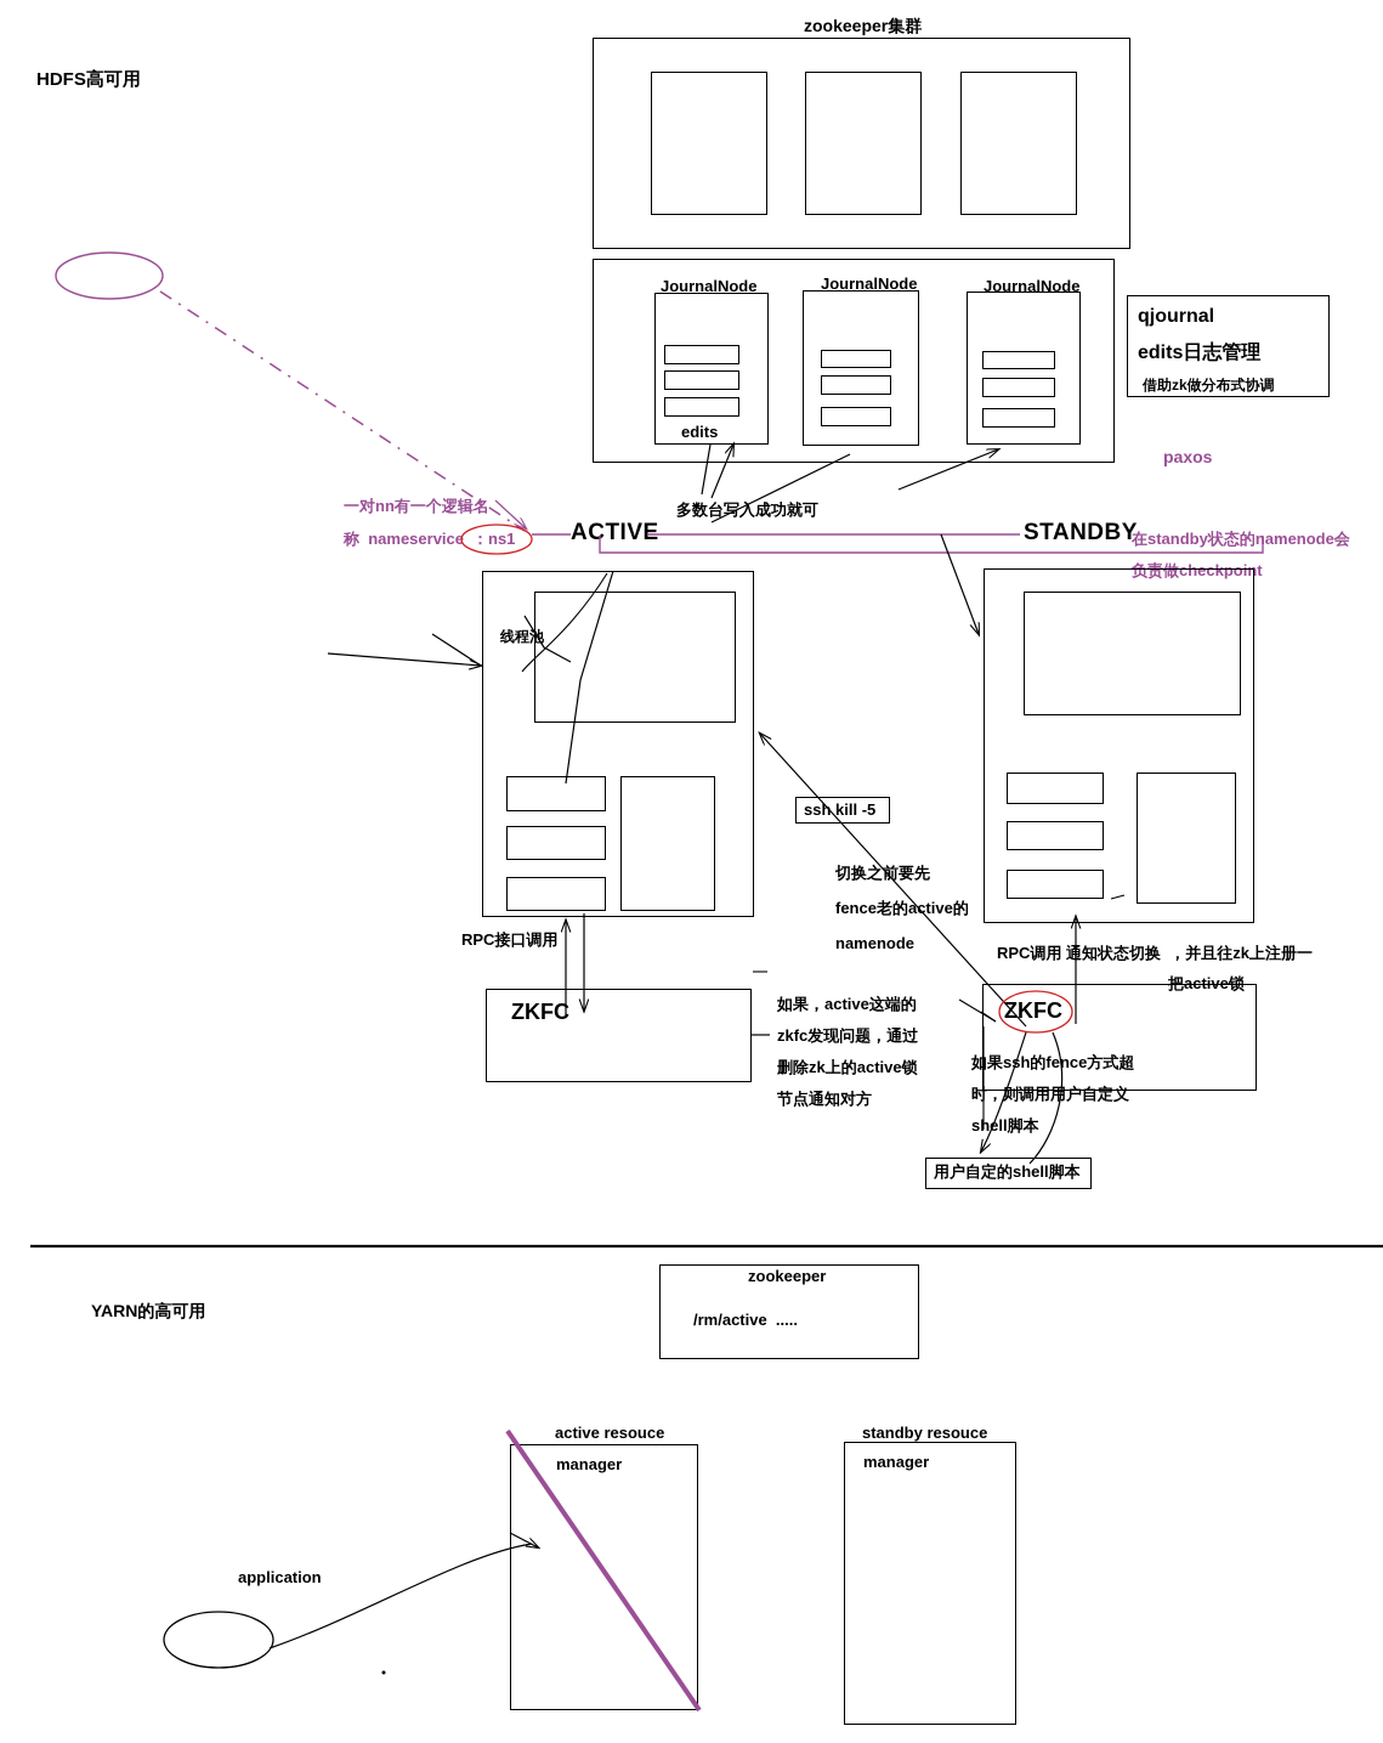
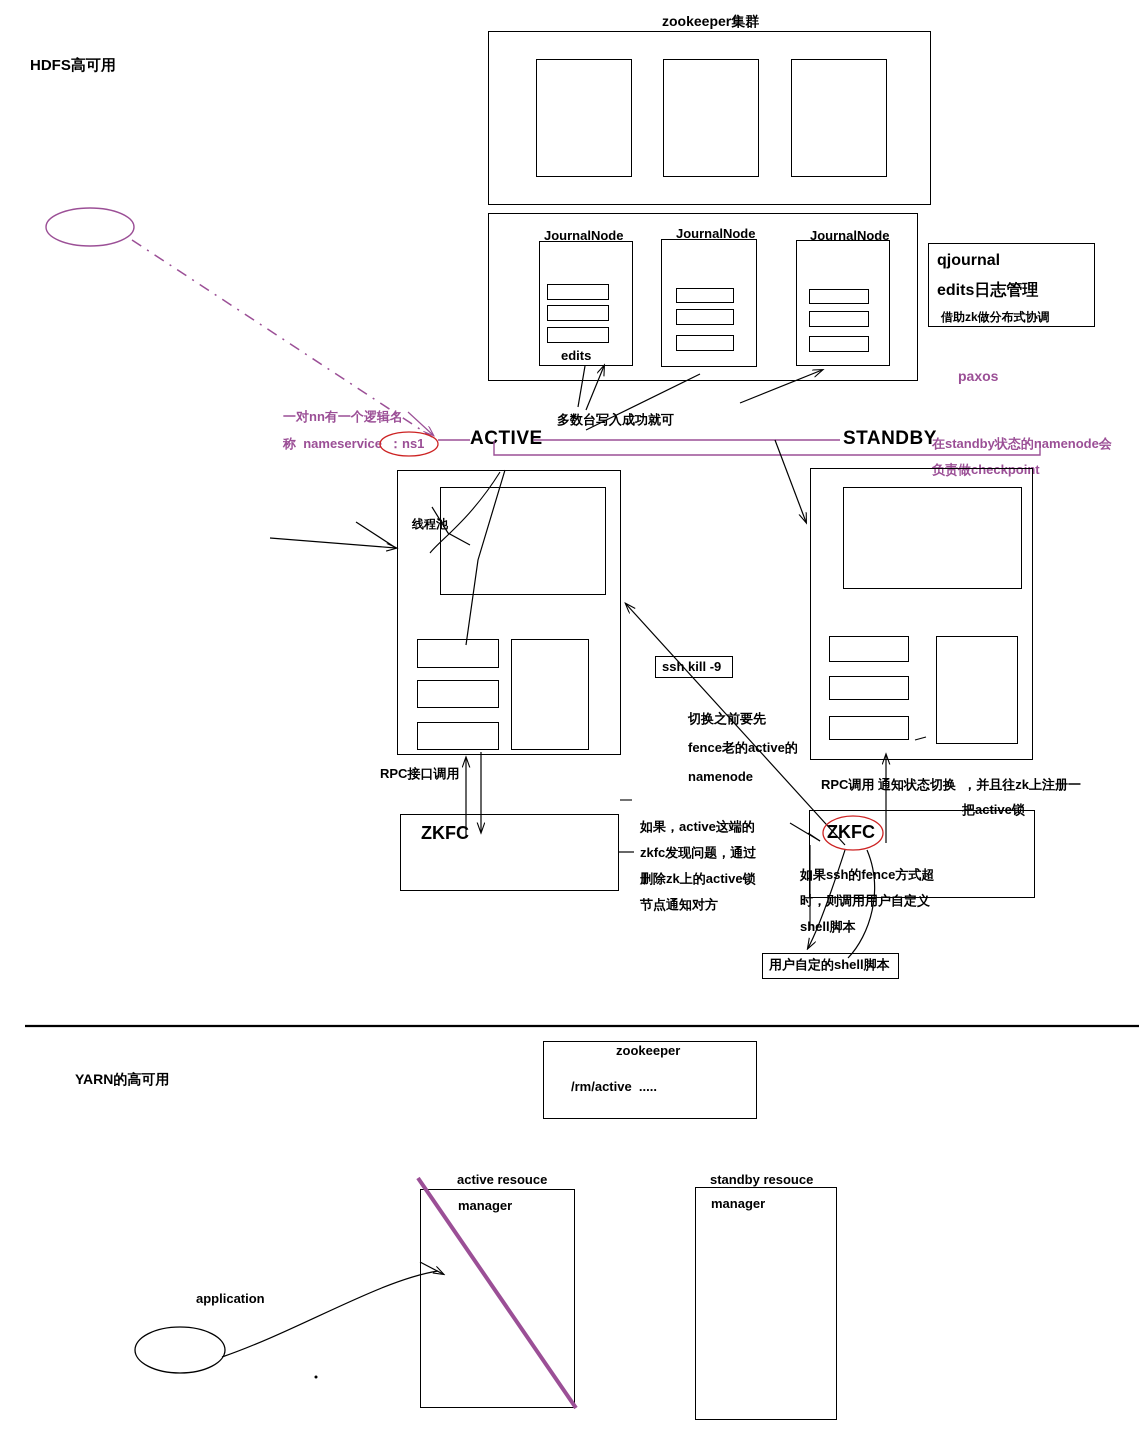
  HDFS高可用
  zookeeper集群
  JournalNode
  edits
  JournalNode
  JournalNode
  qjournal
  edits日志管理
  借助zk做分布式协调
  paxos
  一对nn有一个逻辑名
  称 nameservice
  ：ns1
  多数台写入成功就可
  ACTIVE
  STANDBY
  在standby状态的namenode会
  负责做checkpoint
- ssh kill -5
+ ssh kill -9
  切换之前要先
  fence老的active的
  namenode
  RPC接口调用
  ZKFC
  如果，active这端的
  zkfc发现问题，通过
  删除zk上的active锁
  节点通知对方
  RPC调用 通知状态切换 ，并且往zk上注册一
  把active锁
  KFC
  如果sh的fence方式超
  时，则调用用户自定义
  shell脚本
  用户自定的shell脚本
  YARN的高可用
  zookeeper
  /rm/active .....
  active resouce
  manager
  standby resouce
  manager
  application
